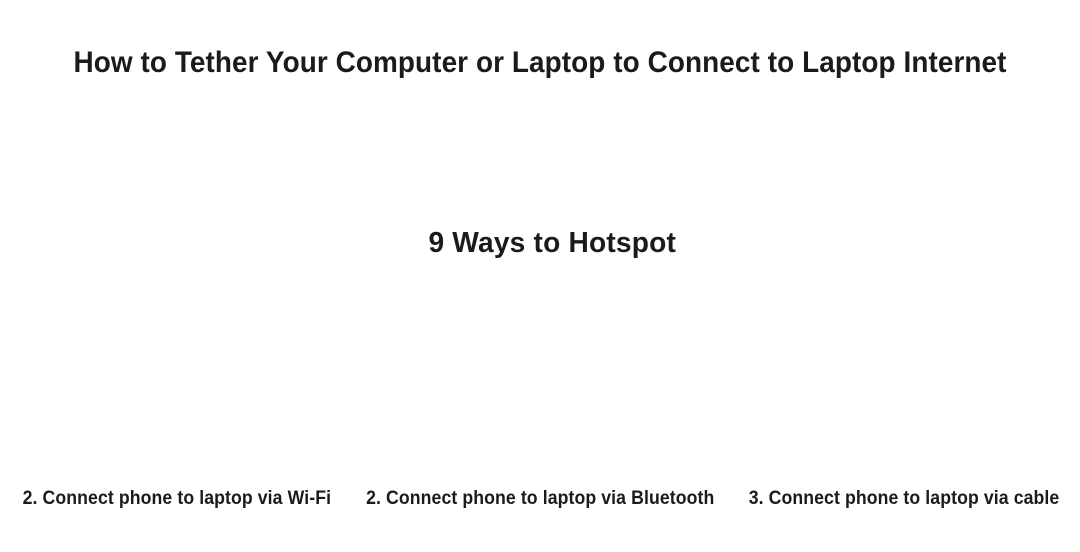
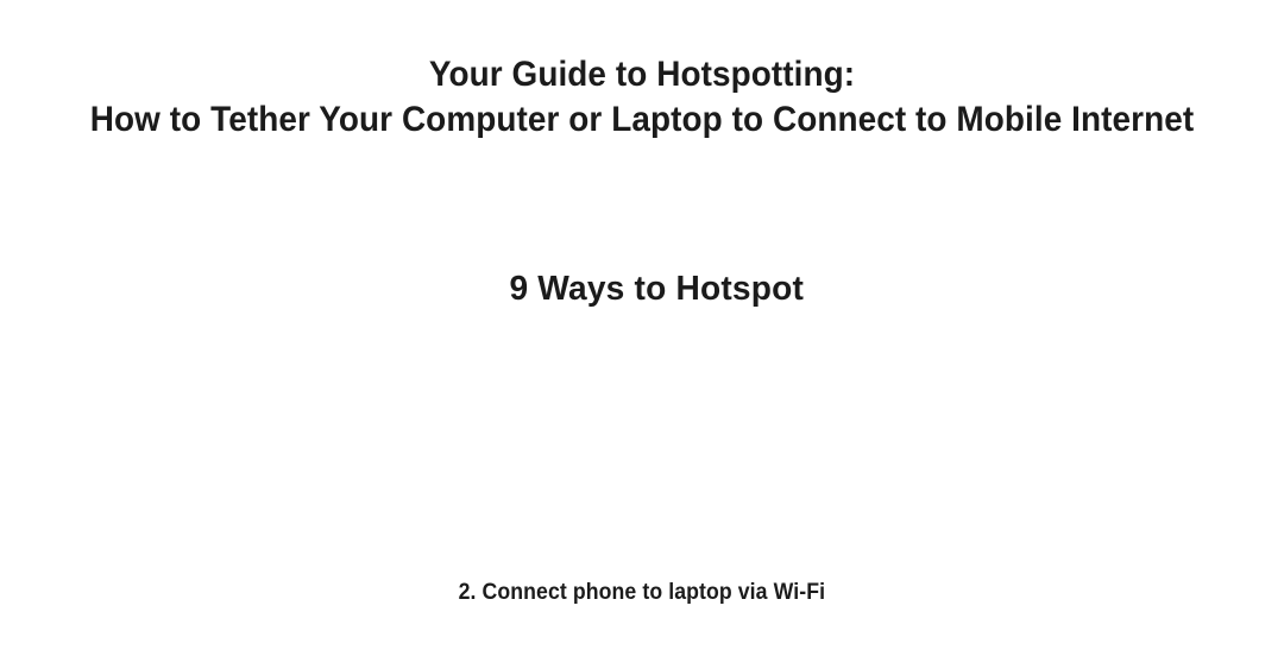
+ Your Guide to Hotspotting:
- How to Tether Your Computer or Laptop to Connect to Laptop Internet
+ How to Tether Your Computer or Laptop to Connect to Mobile Internet
  9 Ways to Hotspot
  2. Connect phone to laptop via Wi-Fi
- 2. Connect phone to laptop via Bluetooth
- 3. Connect phone to laptop via cable
